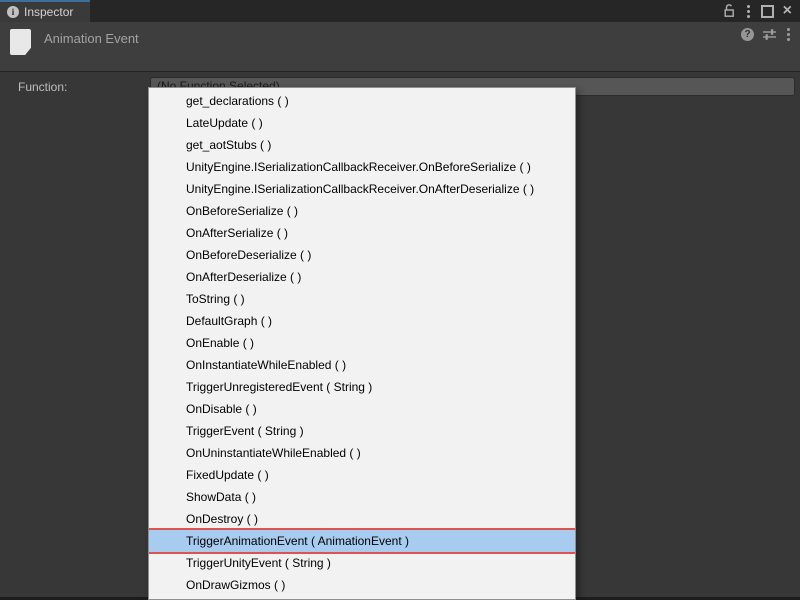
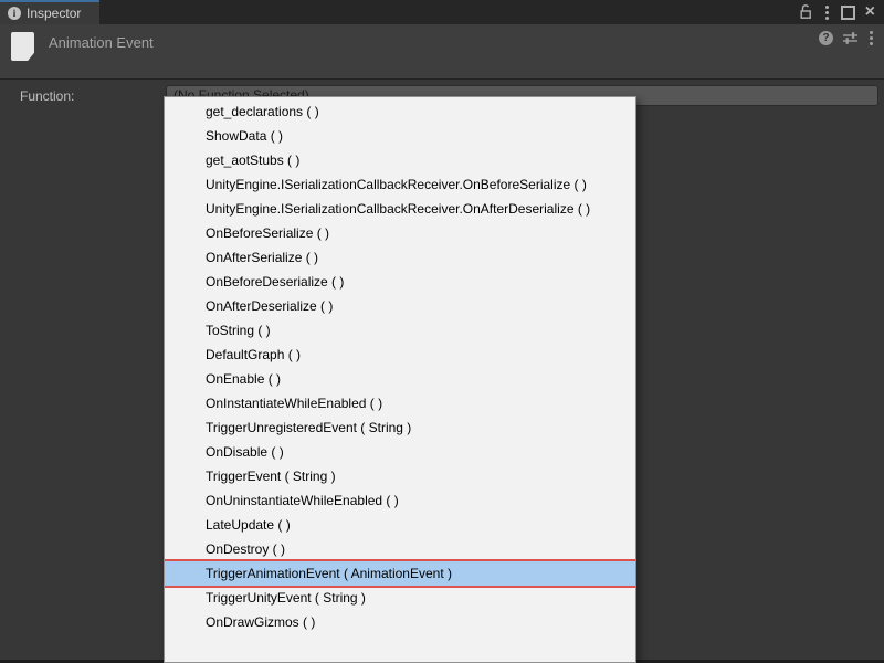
  i
  Inspector
  ×
  Animation Event
  ?
  Function:
  (No Function Selected)
  get_declarations ( )
- LateUpdate ( )
+ ShowData ( )
  get_aotStubs ( )
  UnityEngine.ISerializationCallbackReceiver.OnBeforeSerialize ( )
  UnityEngine.ISerializationCallbackReceiver.OnAfterDeserialize ( )
  OnBeforeSerialize ( )
  OnAfterSerialize ( )
  OnBeforeDeserialize ( )
  OnAfterDeserialize ( )
  ToString ( )
  DefaultGraph ( )
  OnEnable ( )
  OnInstantiateWhileEnabled ( )
  TriggerUnregisteredEvent ( String )
  OnDisable ( )
  TriggerEvent ( String )
  OnUninstantiateWhileEnabled ( )
- FixedUpdate ( )
- ShowData ( )
+ LateUpdate ( )
  OnDestroy ( )
  TriggerAnimationEvent ( AnimationEvent )
  TriggerUnityEvent ( String )
  OnDrawGizmos ( )
